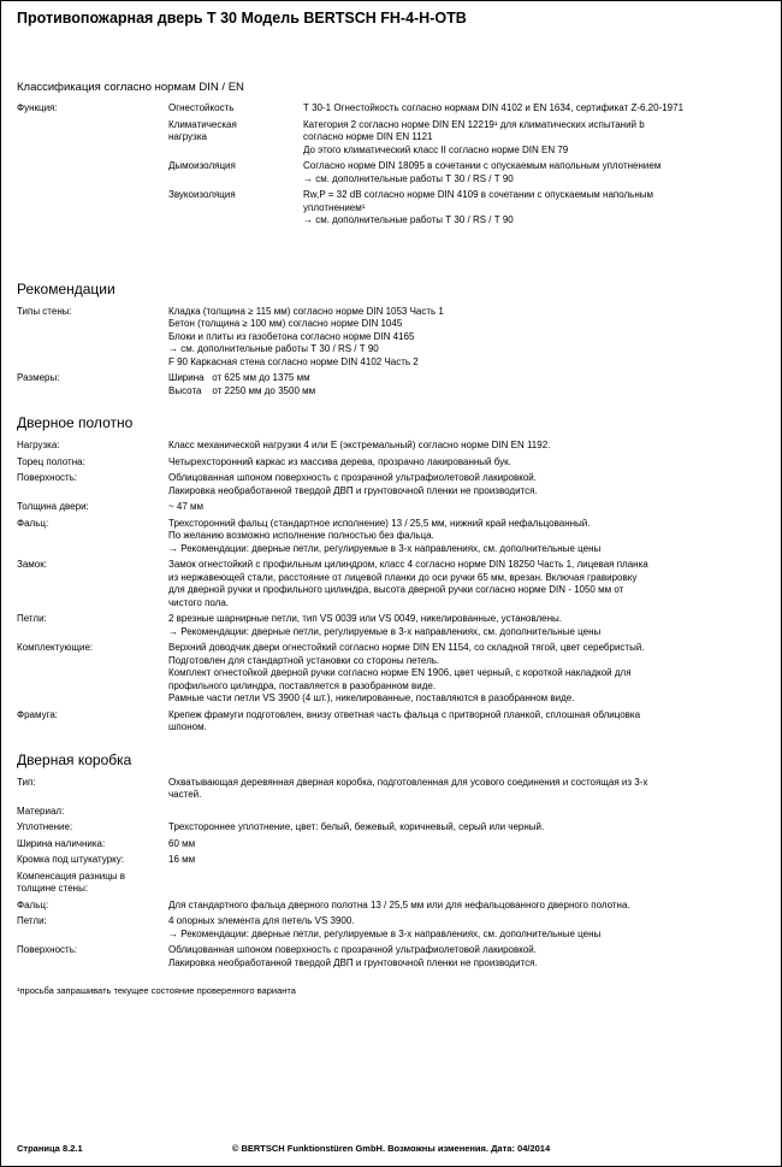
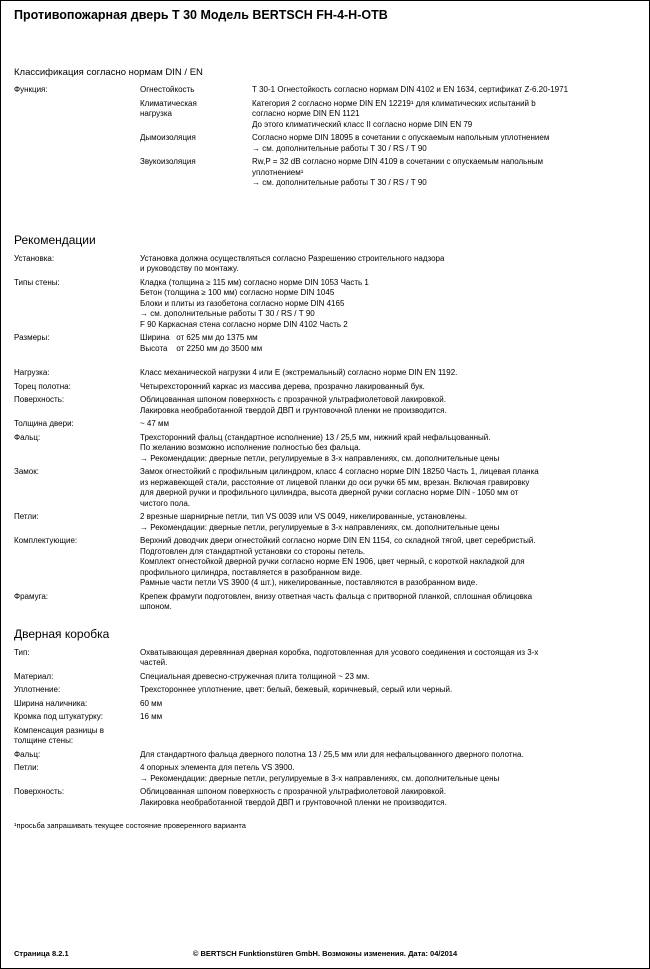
  Противопожарная дверь Т 30 Модель BERTSCH FH-4-H-OTB
  Классификация согласно нормам DIN / EN
  Функция:
  Огнестойкость
  Т 30-1 Огнестойкость согласно нормам DIN 4102 и EN 1634, сертификат Z-6.20-1971
  Климатическая
  нагрузка
  Категория 2 согласно норме DIN EN 12219¹ для климатических испытаний b
  согласно норме DIN EN 1121
  До этого климатический класс II согласно норме DIN EN 79
  Дымоизоляция
  Согласно норме DIN 18095 в сочетании с опускаемым напольным уплотнением
  → см. дополнительные работы Т 30 / RS / Т 90
  Звукоизоляция
  Rw,P = 32 dB согласно норме DIN 4109 в сочетании с опускаемым напольным
  уплотнением¹
  → см. дополнительные работы Т 30 / RS / Т 90
  Рекомендации
+ Установка:
+ Установка должна осуществляться согласно Разрешению строительного надзора
+ и руководству по монтажу.
  Типы стены:
  Кладка (толщина ≥ 115 мм) согласно норме DIN 1053 Часть 1
  Бетон (толщина ≥ 100 мм) согласно норме DIN 1045
  Блоки и плиты из газобетона согласно норме DIN 4165
  → см. дополнительные работы Т 30 / RS / Т 90
  F 90 Каркасная стена согласно норме DIN 4102 Часть 2
  Размеры:
  Ширина от 625 мм до 1375 мм
  Высота от 2250 мм до 3500 мм
- Дверное полотно
  Нагрузка:
  Класс механической нагрузки 4 или Е (экстремальный) согласно норме DIN EN 1192.
  Торец полотна:
  Четырехсторонний каркас из массива дерева, прозрачно лакированный бук.
  Поверхность:
  Облицованная шпоном поверхность с прозрачной ультрафиолетовой лакировкой.
  Лакировка необработанной твердой ДВП и грунтовочной пленки не производится.
  Толщина двери:
  ~ 47 мм
  Фальц:
  Трехсторонний фальц (стандартное исполнение) 13 / 25,5 мм, нижний край нефальцованный.
  По желанию возможно исполнение полностью без фальца.
  → Рекомендации: дверные петли, регулируемые в 3-х направлениях, см. дополнительные цены
  Замок:
  Замок огнестойкий с профильным цилиндром, класс 4 согласно норме DIN 18250 Часть 1, лицевая планка
  из нержавеющей стали, расстояние от лицевой планки до оси ручки 65 мм, врезан. Включая гравировку
  для дверной ручки и профильного цилиндра, высота дверной ручки согласно норме DIN - 1050 мм от
  чистого пола.
  Петли:
  2 врезные шарнирные петли, тип VS 0039 или VS 0049, никелированные, установлены.
  → Рекомендации: дверные петли, регулируемые в 3-х направлениях, см. дополнительные цены
  Комплектующие:
  Верхний доводчик двери огнестойкий согласно норме DIN EN 1154, со складной тягой, цвет серебристый.
  Подготовлен для стандартной установки со стороны петель.
  Комплект огнестойкой дверной ручки согласно норме EN 1906, цвет черный, с короткой накладкой для
  профильного цилиндра, поставляется в разобранном виде.
  Рамные части петли VS 3900 (4 шт.), никелированные, поставляются в разобранном виде.
  Фрамуга:
  Крепеж фрамуги подготовлен, внизу ответная часть фальца с притворной планкой, сплошная облицовка
  шпоном.
  Дверная коробка
  Тип:
  Охватывающая деревянная дверная коробка, подготовленная для усового соединения и состоящая из 3-х
  частей.
  Материал:
+ Специальная древесно-стружечная плита толщиной ~ 23 мм.
  Уплотнение:
  Трехстороннее уплотнение, цвет: белый, бежевый, коричневый, серый или черный.
  Ширина наличника:
  60 мм
  Кромка под штукатурку:
  16 мм
  Компенсация разницы в
  толщине стены:
  Фальц:
  Для стандартного фальца дверного полотна 13 / 25,5 мм или для нефальцованного дверного полотна.
  Петли:
  4 опорных элемента для петель VS 3900.
  → Рекомендации: дверные петли, регулируемые в 3-х направлениях, см. дополнительные цены
  Поверхность:
  Облицованная шпоном поверхность с прозрачной ультрафиолетовой лакировкой.
  Лакировка необработанной твердой ДВП и грунтовочной пленки не производится.
  ¹просьба запрашивать текущее состояние проверенного варианта
  Страница 8.2.1
  © BERTSCH Funktionstüren GmbH. Возможны изменения. Дата: 04/2014
